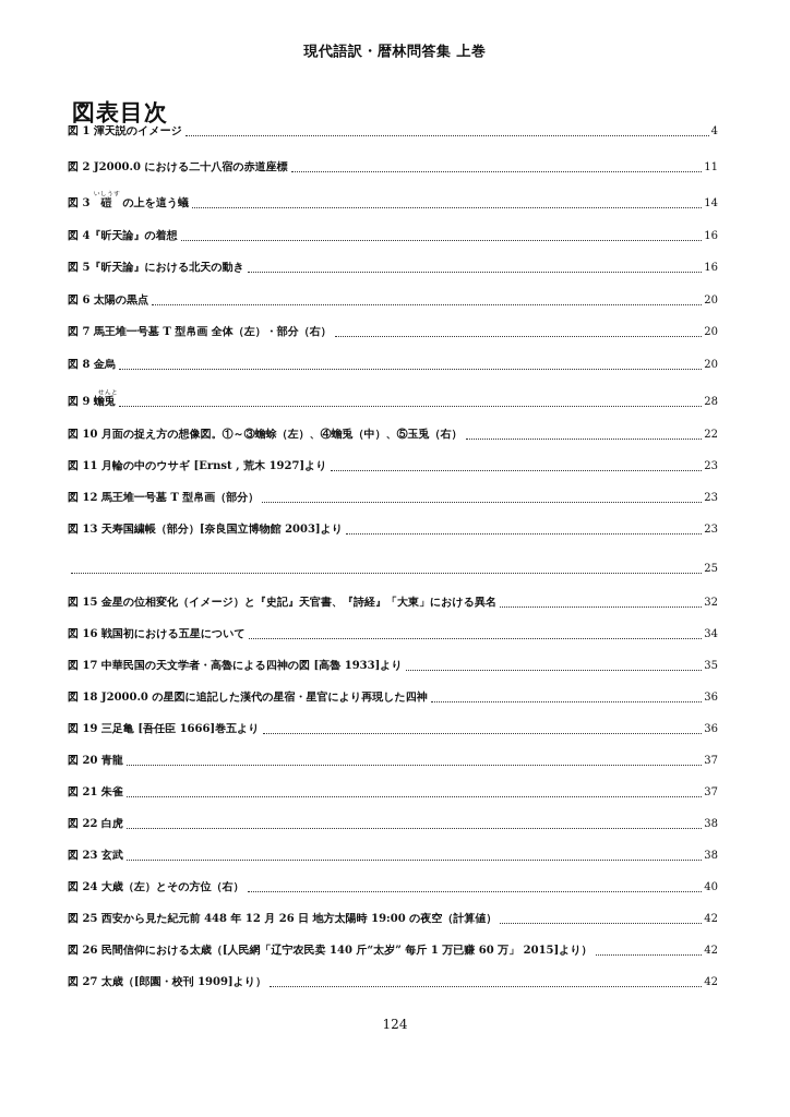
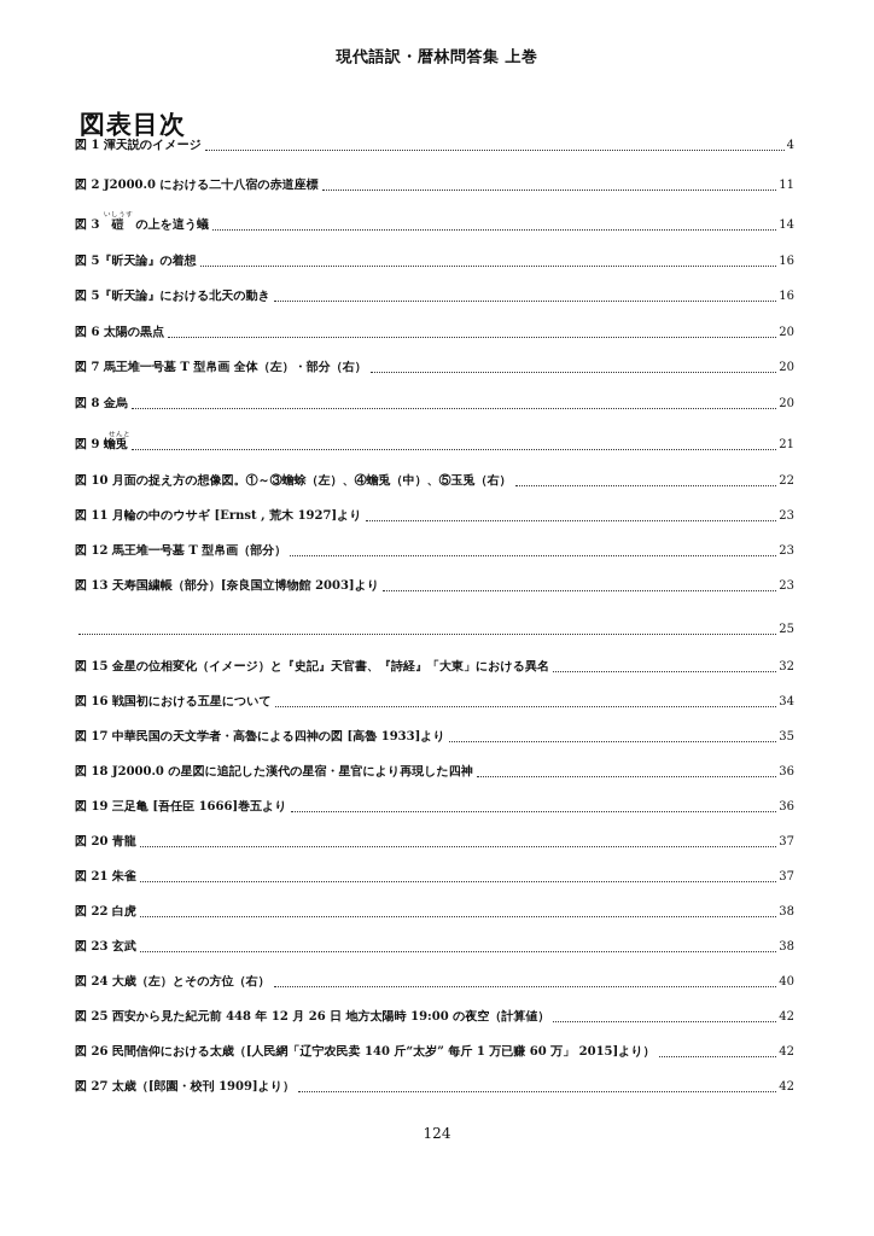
  現代語訳・暦林問答集 上巻
  図表目次
  図 1 渾天説のイメージ
  4
  図 2 J2000.0 における二十八宿の赤道座標
  11
  図 3 磑 の上を這う蟻
  14
- 図 4『昕天論』の着想
+ 図 5『昕天論』の着想
  16
  図 5『昕天論』における北天の動き
  16
  図 6 太陽の黒点
  20
  図 7 馬王堆一号墓 T 型帛画 全体（左）・部分（右）
  20
  図 8 金烏
  20
  図 9 蟾兎
- 28
+ 21
  図 10 月面の捉え方の想像図。①～③蟾蜍（左）、④蟾兎（中）、⑤玉兎（右）
  22
  図 11 月輪の中のウサギ [Ernst , 荒木 1927]より
  23
  図 12 馬王堆一号墓 T 型帛画（部分）
  23
  図 13 天寿国繍帳（部分）[奈良国立博物館 2003]より
  23
  25
  図 15 金星の位相変化（イメージ）と『史記』天官書、『詩経』「大東」における異名
  32
  図 16 戦国初における五星について
  34
  図 17 中華民国の天文学者・高魯による四神の図 [高魯 1933]より
  35
  図 18 J2000.0 の星図に追記した漢代の星宿・星官により再現した四神
  36
  図 19 三足亀 [吾任臣 1666]巻五より
  36
  図 20 青龍
  37
  図 21 朱雀
  37
  図 22 白虎
  38
  図 23 玄武
  38
  図 24 大歳（左）とその方位（右）
  40
  図 25 西安から見た紀元前 448 年 12 月 26 日 地方太陽時 19:00 の夜空（計算値）
  42
  図 26 民間信仰における太歳（[人民網「辽宁农民卖 140 斤“太岁” 每斤 1 万已赚 60 万」 2015]より）
  42
  図 27 太歳（[郎園・校刊 1909]より）
  42
  124
